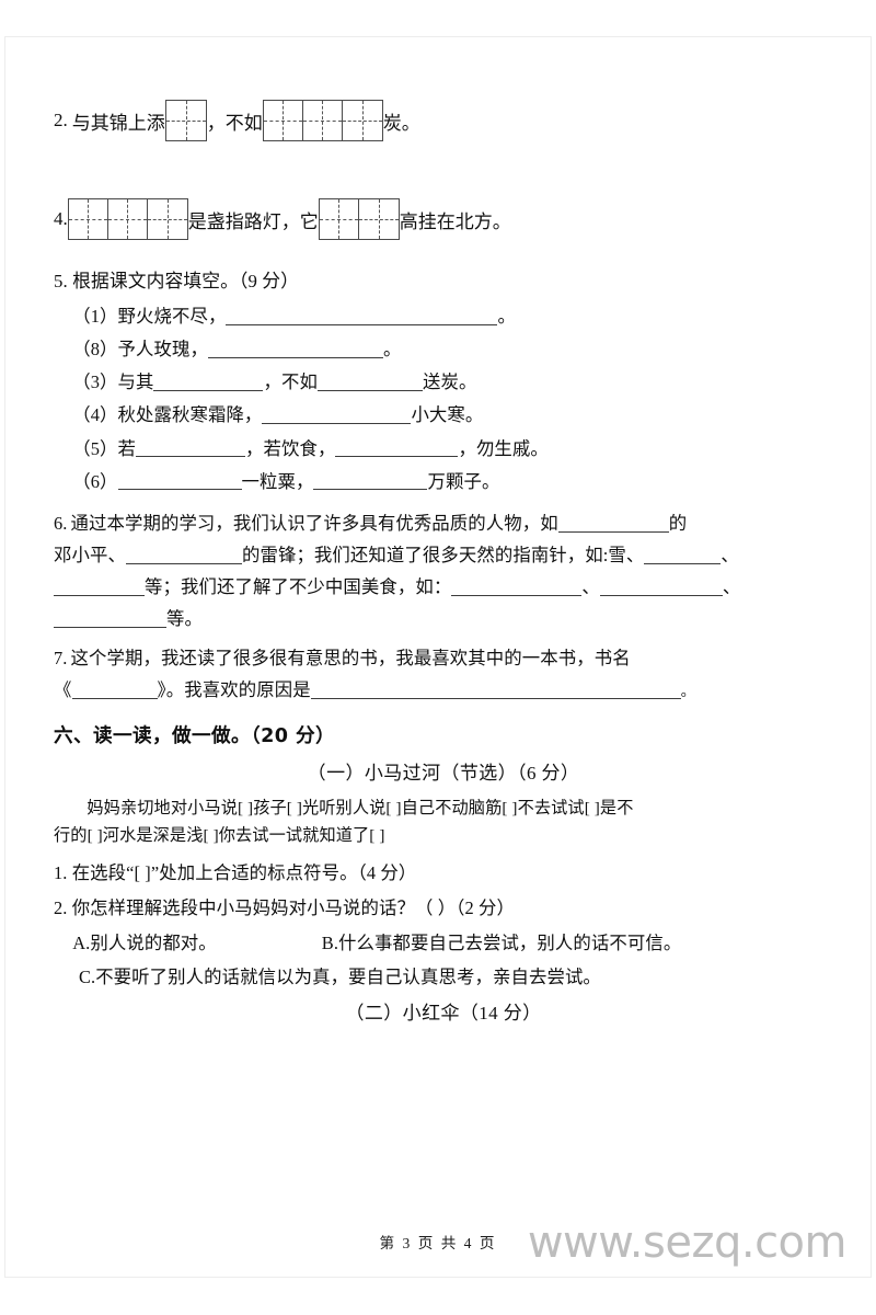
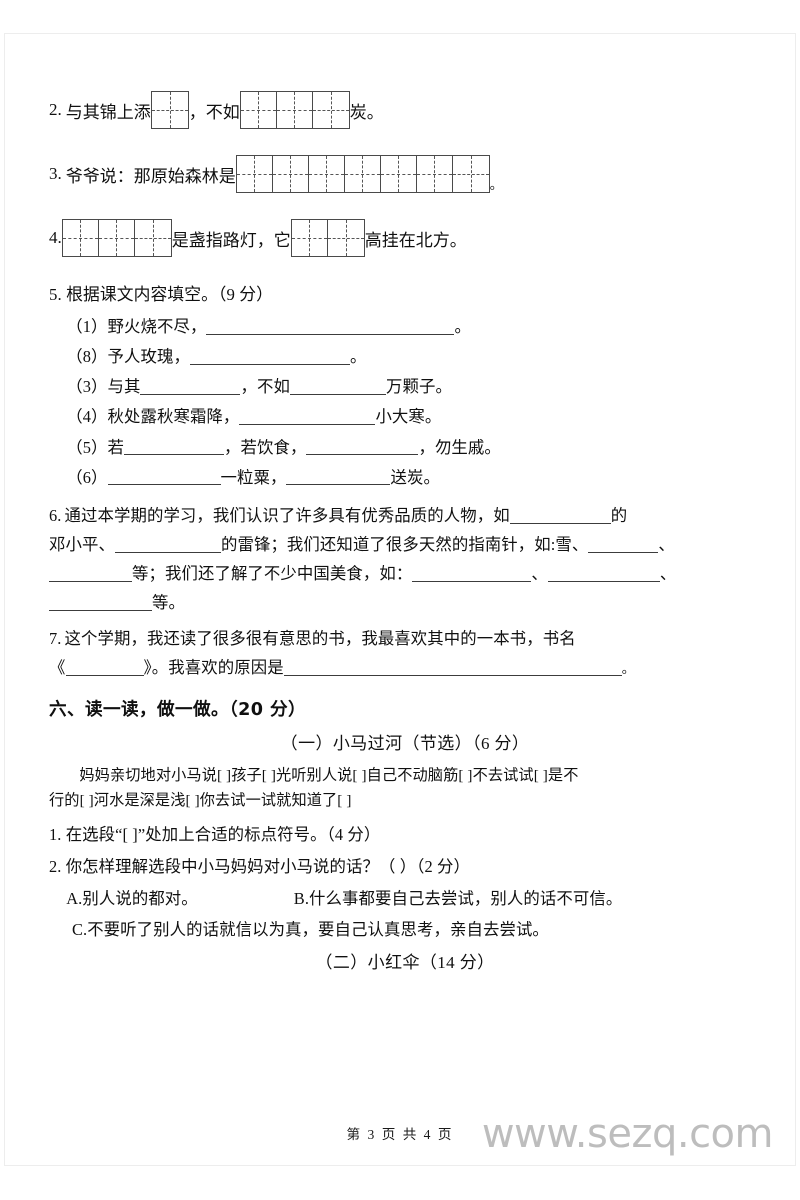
  2.
  与其锦上添
  ，不如
  炭。
+ 3.
+ 爷爷说：那原始森林是
+ 。
  4.
  是盏指路灯，它
  高挂在北方。
  5. 根据课文内容填空。（9 分）
  （1）野火烧不尽， 。
  （8）予人玫瑰， 。
- （3）与其 ，不如 送炭。
+ （3）与其 ，不如 万颗子。
  （4）秋处露秋寒霜降， 小大寒。
  （5）若 ，若饮食， ，勿生戚。
- （6） 一粒粟， 万颗子。
+ （6） 一粒粟， 送炭。
  6. 通过本学期的学习，我们认识了许多具有优秀品质的人物，如 的
  邓小平、 的雷锋；我们还知道了很多天然的指南针，如:雪、 、
  等；我们还了解了不少中国美食，如： 、 、
  等。
  7. 这个学期，我还读了很多很有意思的书，我最喜欢其中的一本书，书名
  《 》。我喜欢的原因是 。
  六、读一读，做一做。（20 分）
  （一）小马过河（节选）（6 分）
  妈妈亲切地对小马说[ ]孩子[ ]光听别人说[ ]自己不动脑筋[ ]不去试试[ ]是不
  行的[ ]河水是深是浅[ ]你去试一试就知道了[ ]
  1. 在选段“[ ]”处加上合适的标点符号。（4 分）
  2. 你怎样理解选段中小马妈妈对小马说的话？（ ）（2 分）
  A.别人说的都对。 B.什么事都要自己去尝试，别人的话不可信。
  C.不要听了别人的话就信以为真，要自己认真思考，亲自去尝试。
  （二）小红伞（14 分）
  第 3 页 共 4 页
  www.sezq.com
